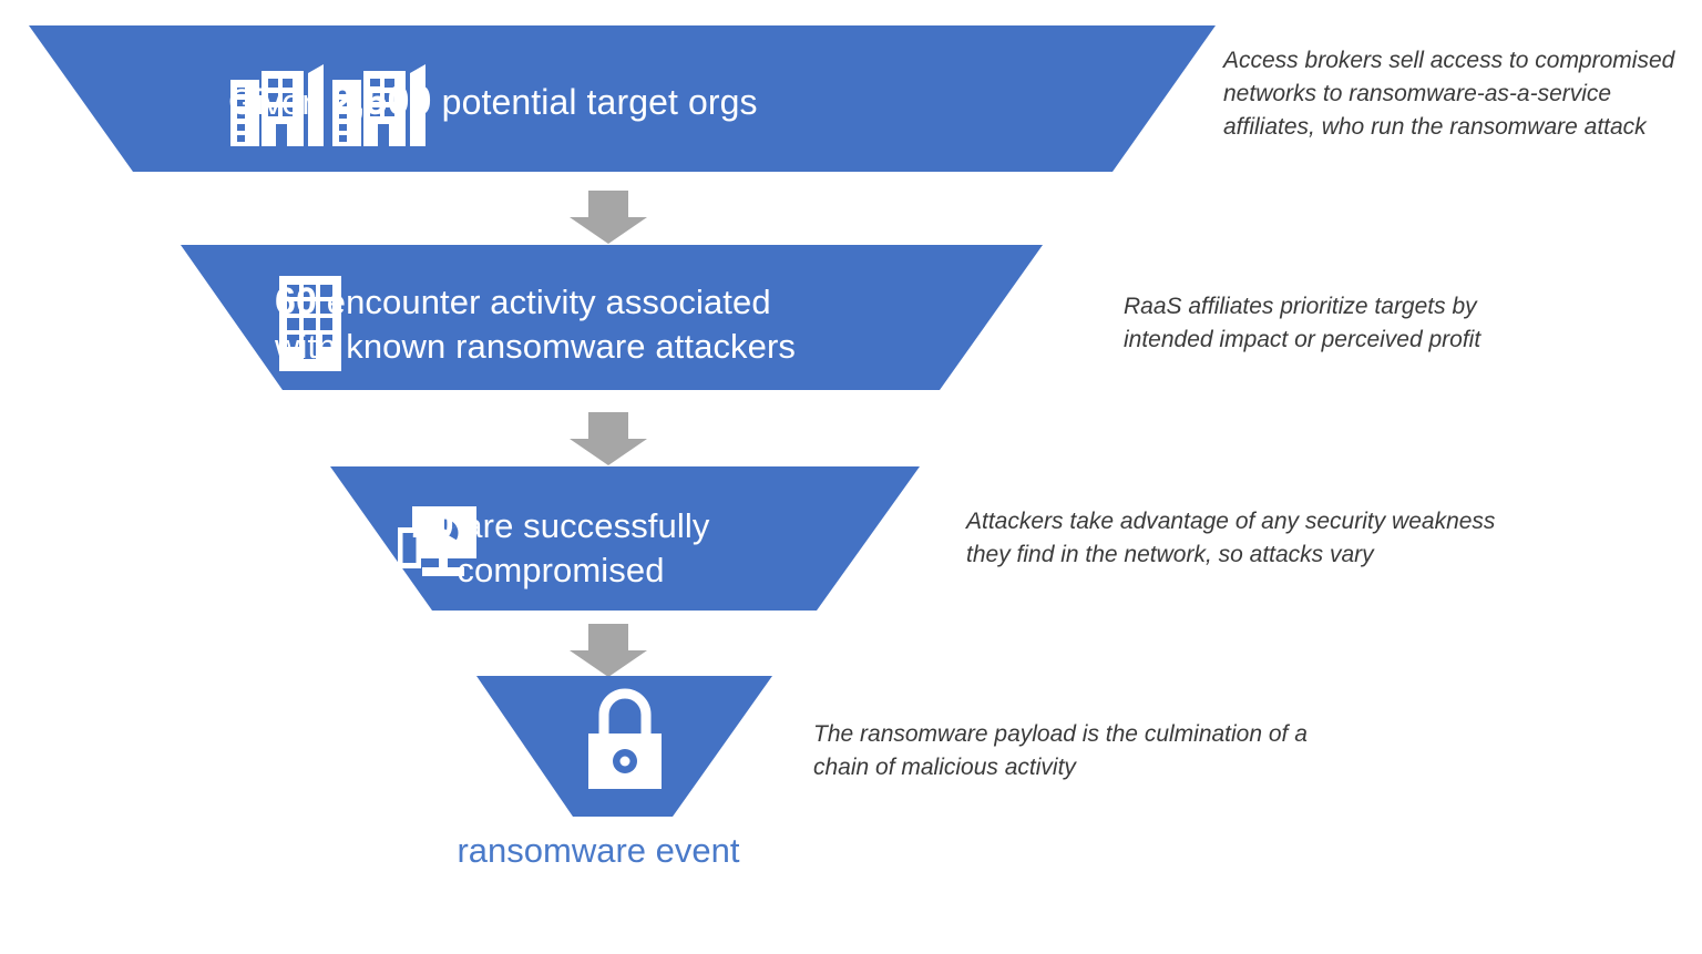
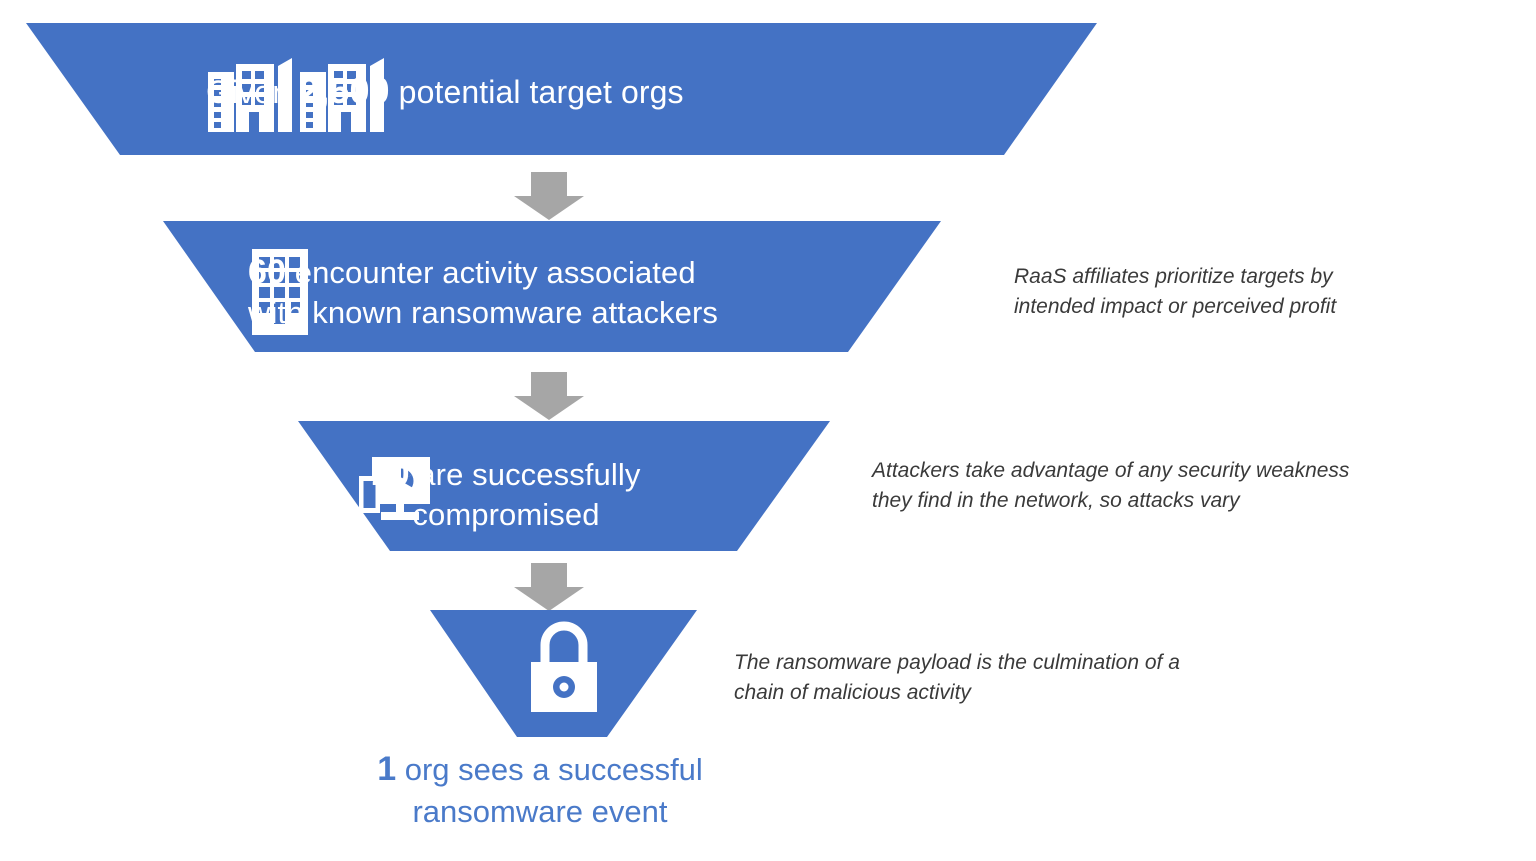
  Given 2,500 potential target orgs
  60 encounter activity associated
  with known ransomware attackers
  20 are successfully
  compromised
- Access brokers sell access to compromised networks to ransomware-as-a-service affiliates, who run the ransomware attack
  RaaS affiliates prioritize targets by intended impact or perceived profit
  Attackers take advantage of any security weakness they find in the network, so attacks vary
  The ransomware payload is the culmination of a chain of malicious activity
+ 1 org sees a successful
  ransomware event
